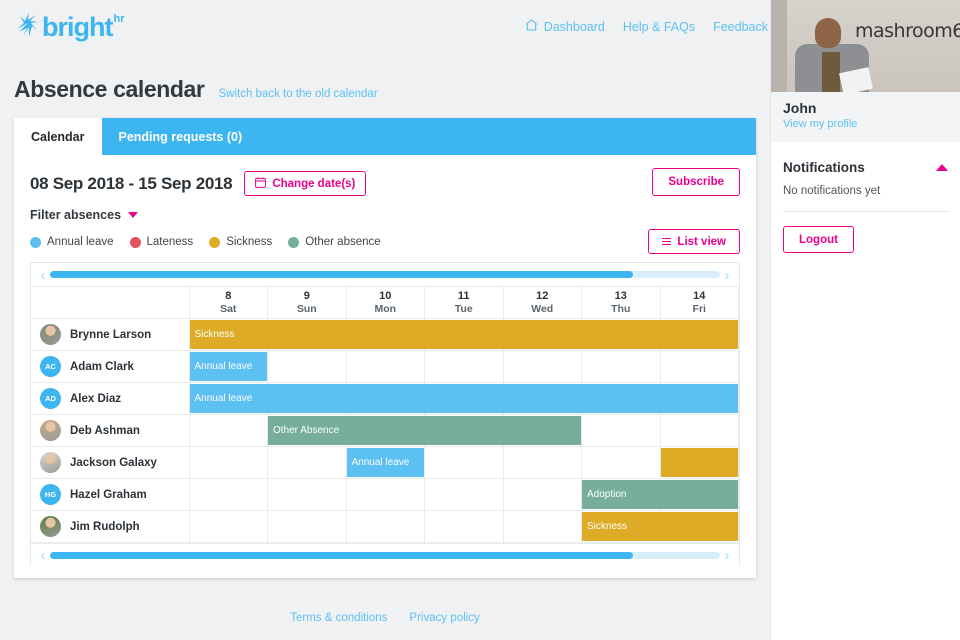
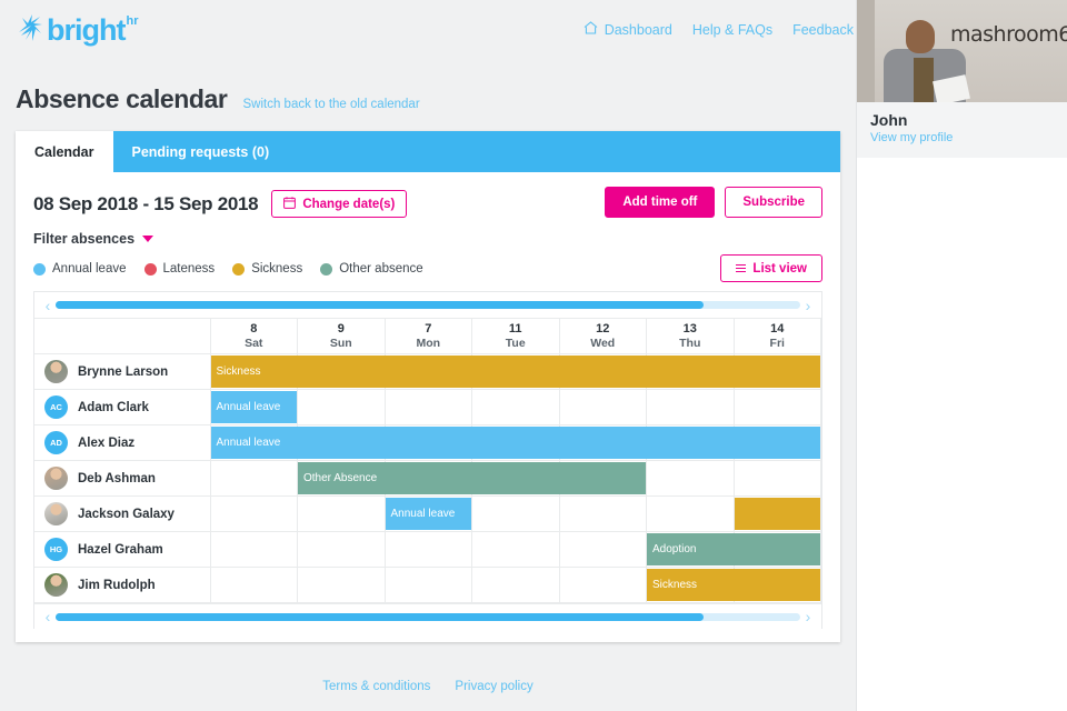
  bright
  hr
  Dashboard
  Help & FAQs
  Feedback
  Absence calendar
  Switch back to the old calendar
  Calendar
  Pending requests (0)
  08 Sep 2018 - 15 Sep 2018
  Change date(s)
+ Add time off
  Subscribe
  Filter absences
  Annual leave
  Lateness
  Sickness
  Other absence
  List view
  ‹
  ›
- 	8 Sat	9 Sun	10 Mon	11 Tue	12 Wed	13 Thu	14 Fri
+ 	8 Sat	9 Sun	7 Mon	11 Tue	12 Wed	13 Thu	14 Fri
  Brynne Larson	Sickness
  AC Adam Clark	Annual leave
  AD Alex Diaz	Annual leave
  Deb Ashman		Other Absence
  Jackson Galaxy			Annual leave
  HG Hazel Graham						Adoption
  Jim Rudolph						Sickness
  ‹
  ›
  Terms & conditions
  Privacy policy
  mashroom6
  John
  View my profile
- Notifications
- No notifications yet
- Logout
